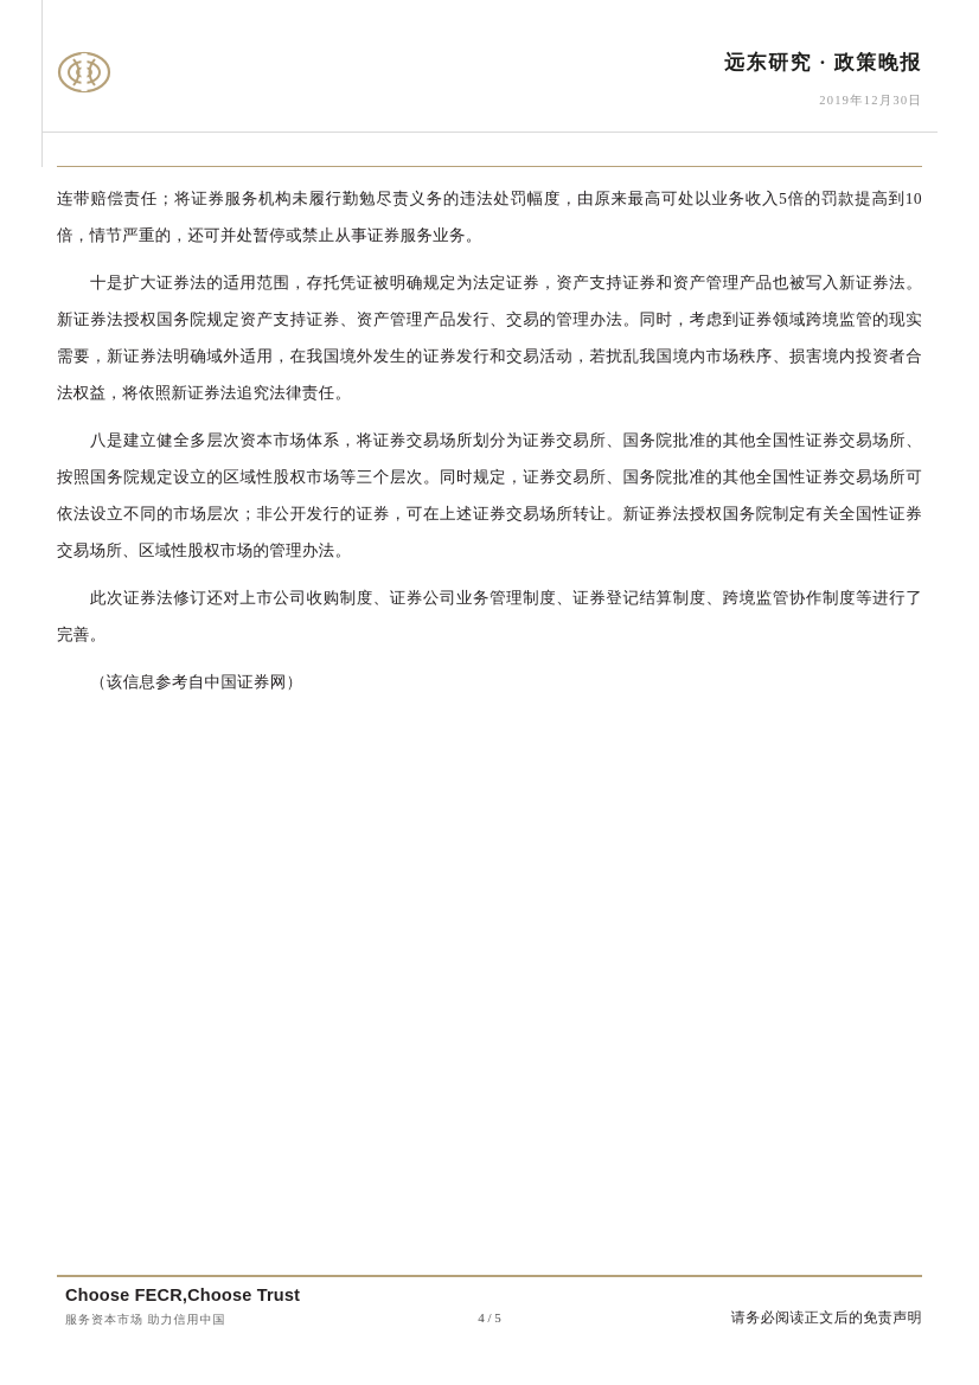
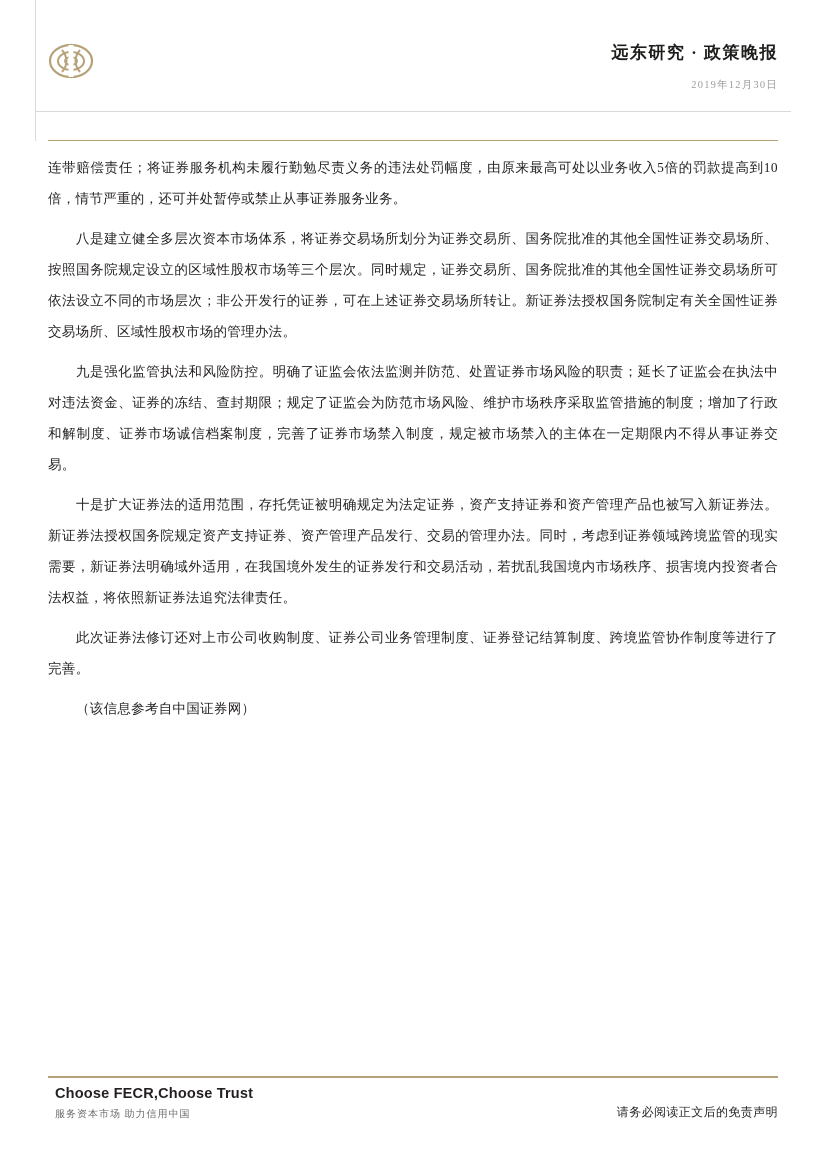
  远东研究 · 政策晚报
  2019年12月30日
  连带赔偿责任；将证券服务机构未履行勤勉尽责义务的违法处罚幅度，由原来最高可处以业务收入5倍的罚款提高到10倍，情节严重的，还可并处暂停或禁止从事证券服务业务。
- 十是扩大证券法的适用范围，存托凭证被明确规定为法定证券，资产支持证券和资产管理产品也被写入新证券法。新证券法授权国务院规定资产支持证券、资产管理产品发行、交易的管理办法。同时，考虑到证券领域跨境监管的现实需要，新证券法明确域外适用，在我国境外发生的证券发行和交易活动，若扰乱我国境内市场秩序、损害境内投资者合法权益，将依照新证券法追究法律责任。
+ 八是建立健全多层次资本市场体系，将证券交易场所划分为证券交易所、国务院批准的其他全国性证券交易场所、按照国务院规定设立的区域性股权市场等三个层次。同时规定，证券交易所、国务院批准的其他全国性证券交易场所可依法设立不同的市场层次；非公开发行的证券，可在上述证券交易场所转让。新证券法授权国务院制定有关全国性证券交易场所、区域性股权市场的管理办法。
+ 九是强化监管执法和风险防控。明确了证监会依法监测并防范、处置证券市场风险的职责；延长了证监会在执法中对违法资金、证券的冻结、查封期限；规定了证监会为防范市场风险、维护市场秩序采取监管措施的制度；增加了行政和解制度、证券市场诚信档案制度，完善了证券市场禁入制度，规定被市场禁入的主体在一定期限内不得从事证券交易。
- 八是建立健全多层次资本市场体系，将证券交易场所划分为证券交易所、国务院批准的其他全国性证券交易场所、按照国务院规定设立的区域性股权市场等三个层次。同时规定，证券交易所、国务院批准的其他全国性证券交易场所可依法设立不同的市场层次；非公开发行的证券，可在上述证券交易场所转让。新证券法授权国务院制定有关全国性证券交易场所、区域性股权市场的管理办法。
+ 十是扩大证券法的适用范围，存托凭证被明确规定为法定证券，资产支持证券和资产管理产品也被写入新证券法。新证券法授权国务院规定资产支持证券、资产管理产品发行、交易的管理办法。同时，考虑到证券领域跨境监管的现实需要，新证券法明确域外适用，在我国境外发生的证券发行和交易活动，若扰乱我国境内市场秩序、损害境内投资者合法权益，将依照新证券法追究法律责任。
  此次证券法修订还对上市公司收购制度、证券公司业务管理制度、证券登记结算制度、跨境监管协作制度等进行了完善。
  （该信息参考自中国证券网）
  Choose FECR,Choose Trust
  服务资本市场 助力信用中国
- 4 / 5
  请务必阅读正文后的免责声明
